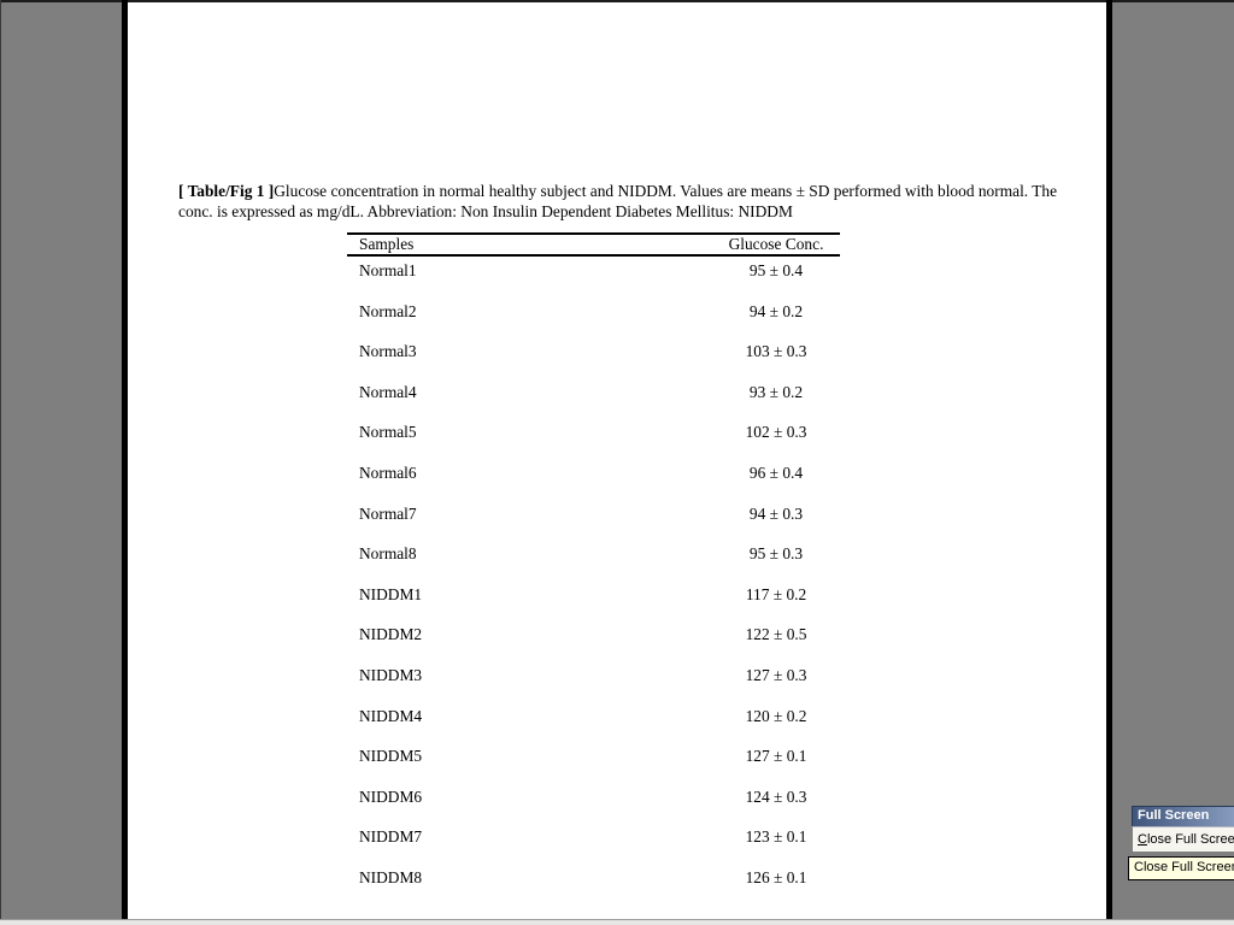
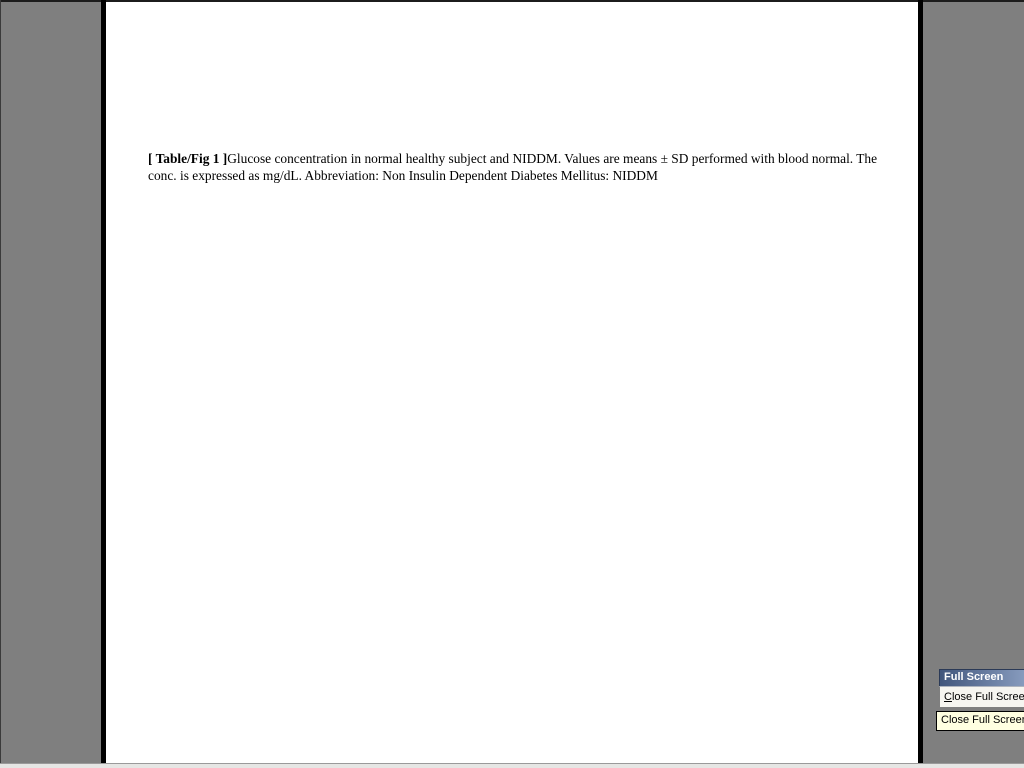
  [ Table/Fig 1 ]Glucose concentration in normal healthy subject and NIDDM. Values are means ± SD performed with blood normal. The conc. is expressed as mg/dL. Abbreviation: Non Insulin Dependent Diabetes Mellitus: NIDDM
- Samples
- Glucose Conc.
- Normal1
- 95 ± 0.4
- Normal2
- 94 ± 0.2
- Normal3
- 103 ± 0.3
- Normal4
- 93 ± 0.2
- Normal5
- 102 ± 0.3
- Normal6
- 96 ± 0.4
- Normal7
- 94 ± 0.3
- Normal8
- 95 ± 0.3
- NIDDM1
- 117 ± 0.2
- NIDDM2
- 122 ± 0.5
- NIDDM3
- 127 ± 0.3
- NIDDM4
- 120 ± 0.2
- NIDDM5
- 127 ± 0.1
- NIDDM6
- 124 ± 0.3
- NIDDM7
- 123 ± 0.1
- NIDDM8
- 126 ± 0.1
  Full Screen
  Close Full Scree
  Close Full Scree
